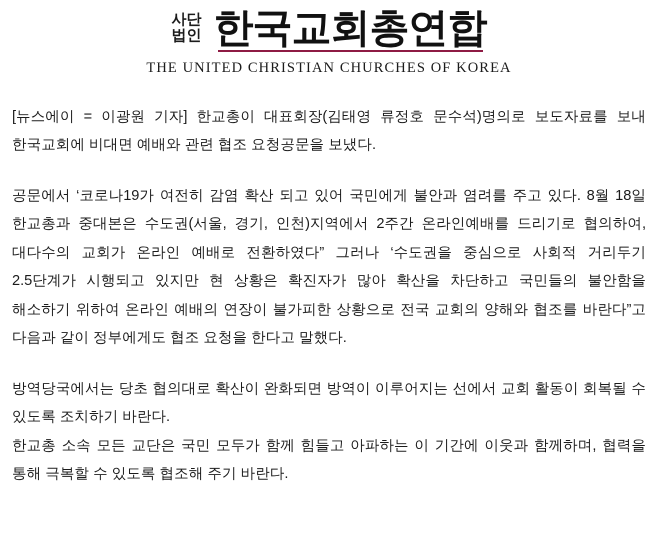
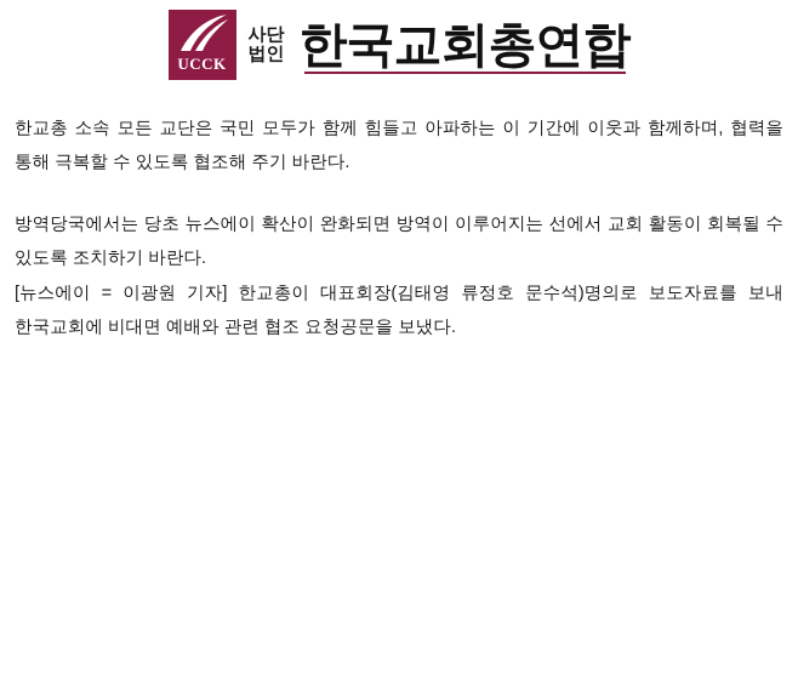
+ UCCK
  사단
  법인
  한국교회총연합
- THE UNITED CHRISTIAN CHURCHES OF KOREA
- [뉴스에이 = 이광원 기자] 한교총이 대표회장(김태영 류정호 문수석)명의로 보도자료를 보내 한국교회에 비대면 예배와 관련 협조 요청공문을 보냈다.
+ 한교총 소속 모든 교단은 국민 모두가 함께 힘들고 아파하는 이 기간에 이웃과 함께하며, 협력을 통해 극복할 수 있도록 협조해 주기 바란다.
- 공문에서 ‘코로나19가 여전히 감염 확산 되고 있어 국민에게 불안과 염려를 주고 있다. 8월 18일 한교총과 중대본은 수도권(서울, 경기, 인천)지역에서 2주간 온라인예배를 드리기로 협의하여, 대다수의 교회가 온라인 예배로 전환하였다” 그러나 ‘수도권을 중심으로 사회적 거리두기 2.5단계가 시행되고 있지만 현 상황은 확진자가 많아 확산을 차단하고 국민들의 불안함을 해소하기 위하여 온라인 예배의 연장이 불가피한 상황으로 전국 교회의 양해와 협조를 바란다”고 다음과 같이 정부에게도 협조 요청을 한다고 말했다.
- 방역당국에서는 당초 협의대로 확산이 완화되면 방역이 이루어지는 선에서 교회 활동이 회복될 수 있도록 조치하기 바란다.
+ 방역당국에서는 당초 뉴스에이 확산이 완화되면 방역이 이루어지는 선에서 교회 활동이 회복될 수 있도록 조치하기 바란다.
- 한교총 소속 모든 교단은 국민 모두가 함께 힘들고 아파하는 이 기간에 이웃과 함께하며, 협력을 통해 극복할 수 있도록 협조해 주기 바란다.
+ [뉴스에이 = 이광원 기자] 한교총이 대표회장(김태영 류정호 문수석)명의로 보도자료를 보내 한국교회에 비대면 예배와 관련 협조 요청공문을 보냈다.
